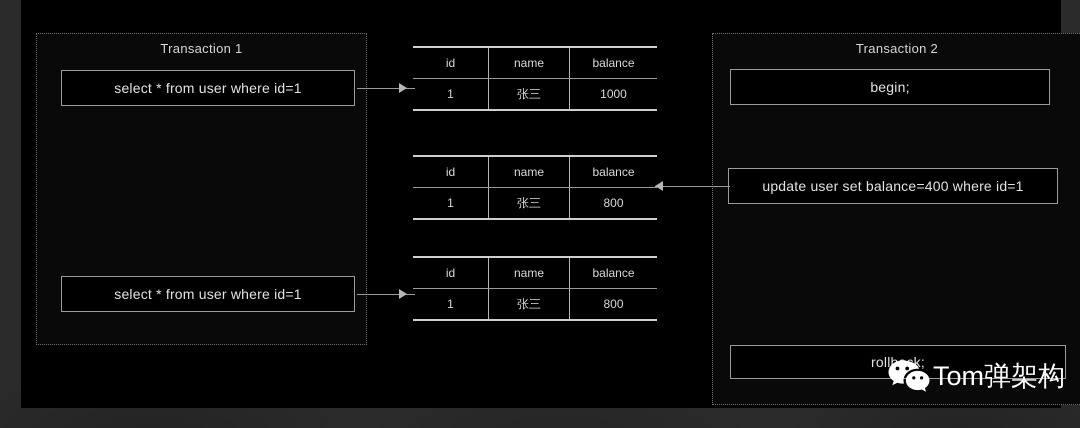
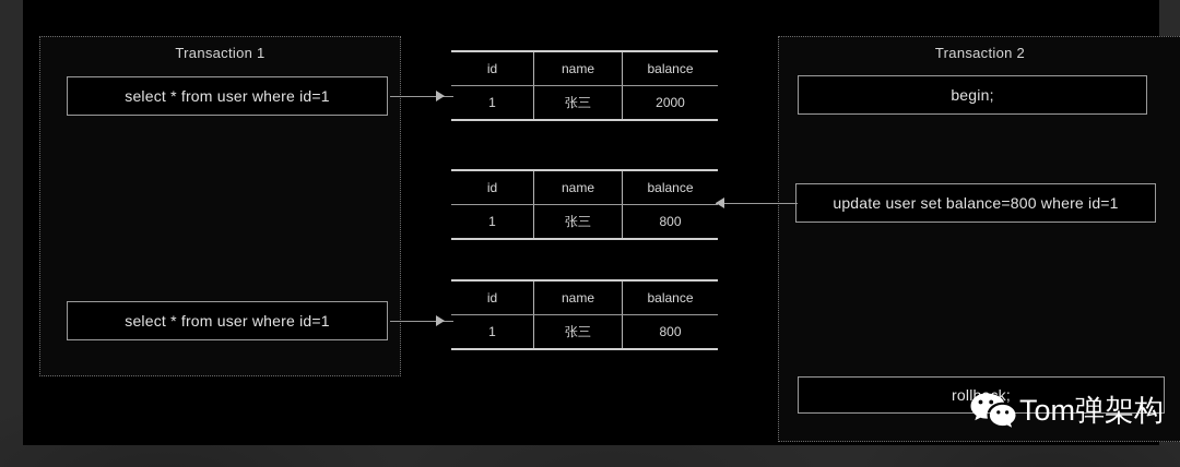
  Transaction 1
  select * from user where id=1
  select * from user where id=1
  Transaction 2
  begin;
- update user set balance=400 where id=1
+ update user set balance=800 where id=1
  rollbk;
  id	name	balance
- 1	张三	1000
+ 1	张三	2000
  id	name	balance
  1	张三	800
  id	name	balance
  1	张三	800
  Tom弹架构
